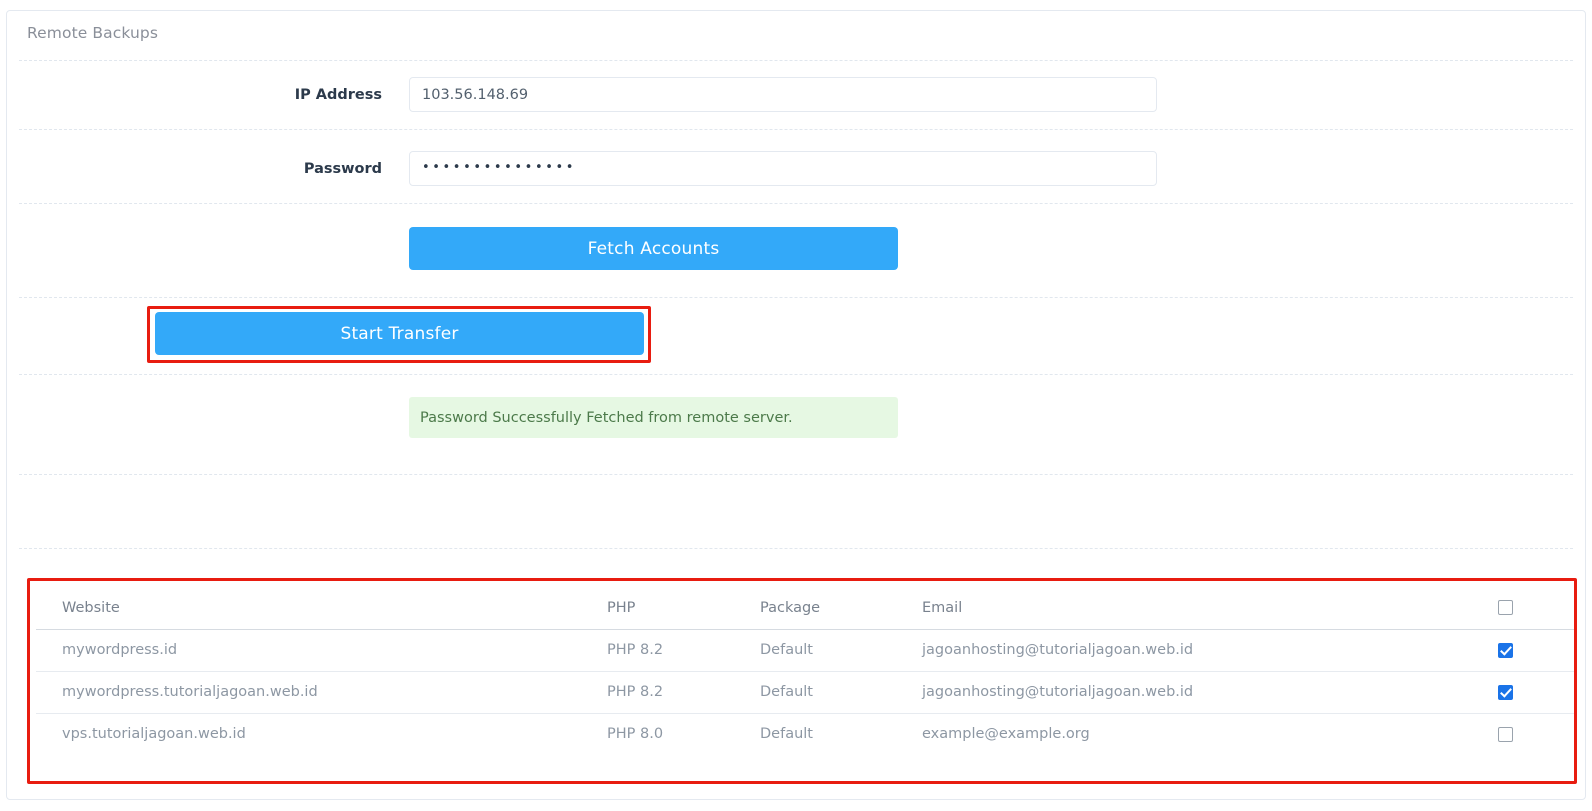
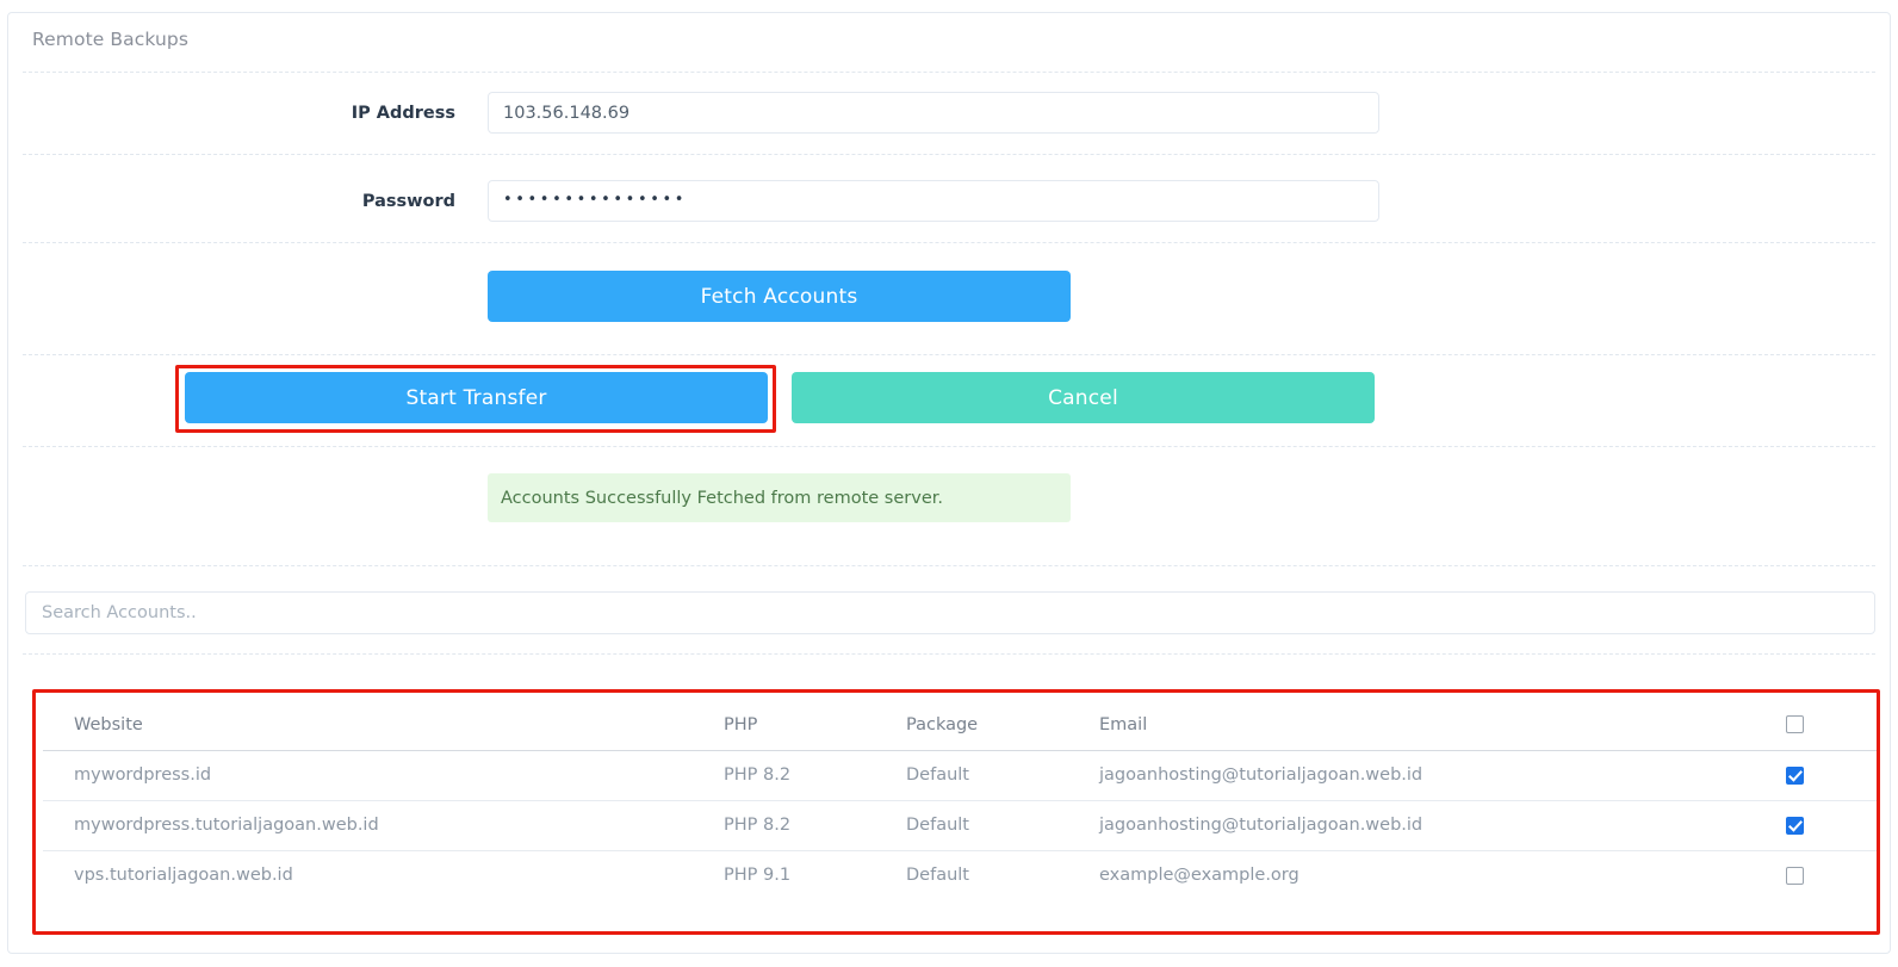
  Remote Backups
  IP Address
  103.56.148.69
  Password
  •••••••••••••••
  Fetch Accounts
  Start Transfer
+ Cancel
- Password Successfully Fetched from remote server.
+ Accounts Successfully Fetched from remote server.
+ Search Accounts..
  Website	PHP	Package	Email
  mywordpress.id	PHP 8.2	Default	jagoanhosting@tutorialjagoan.web.id
  mywordpress.tutorialjagoan.web.id	PHP 8.2	Default	jagoanhosting@tutorialjagoan.web.id
- vps.tutorialjagoan.web.id	PHP 8.0	Default	example@example.org
+ vps.tutorialjagoan.web.id	PHP 9.1	Default	example@example.org
